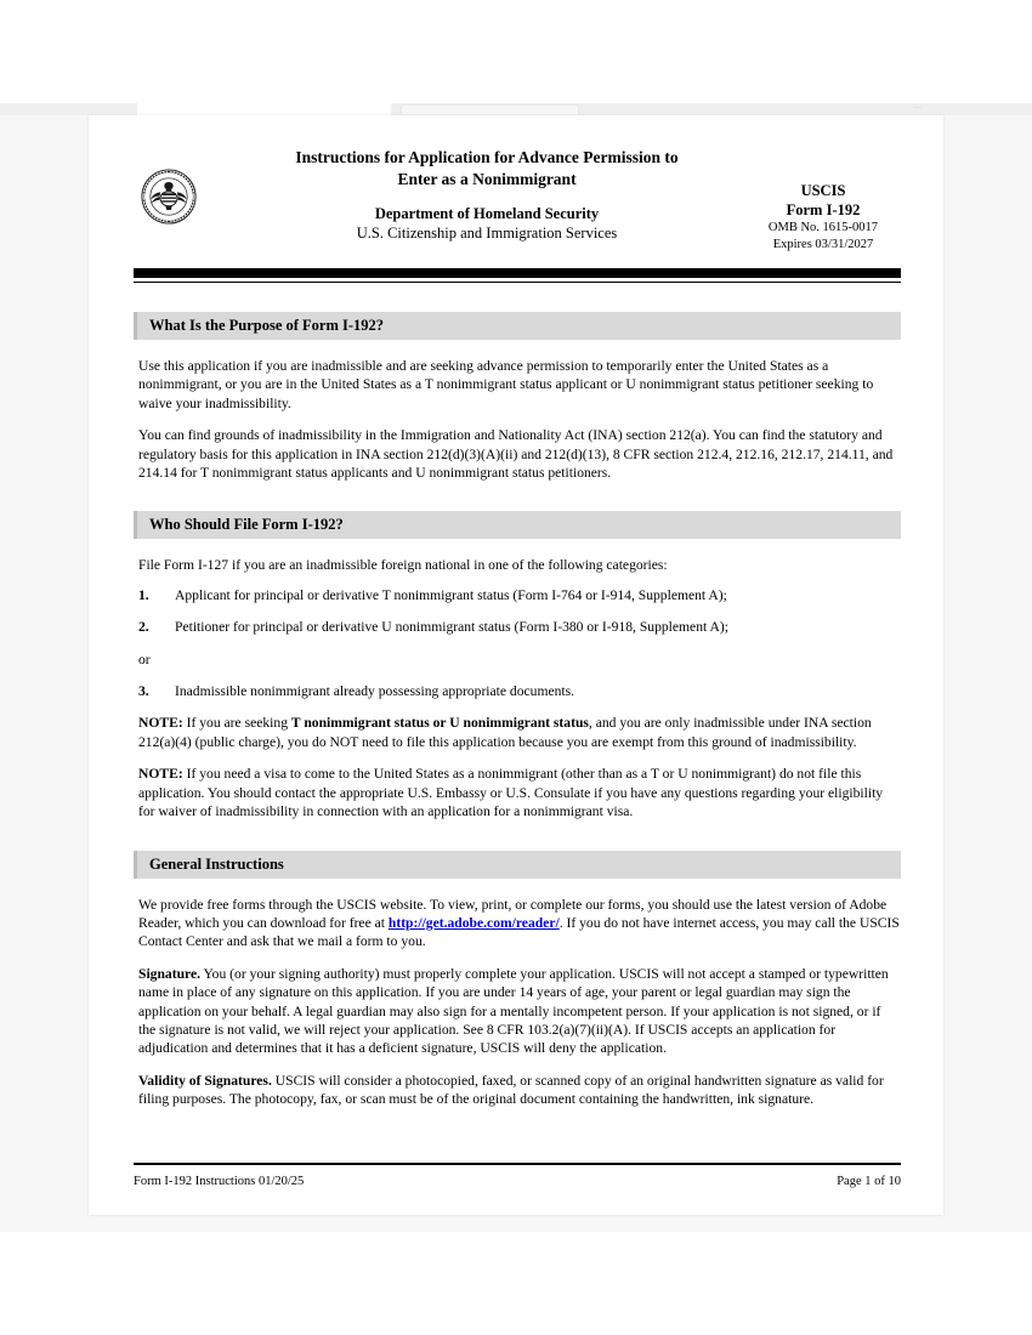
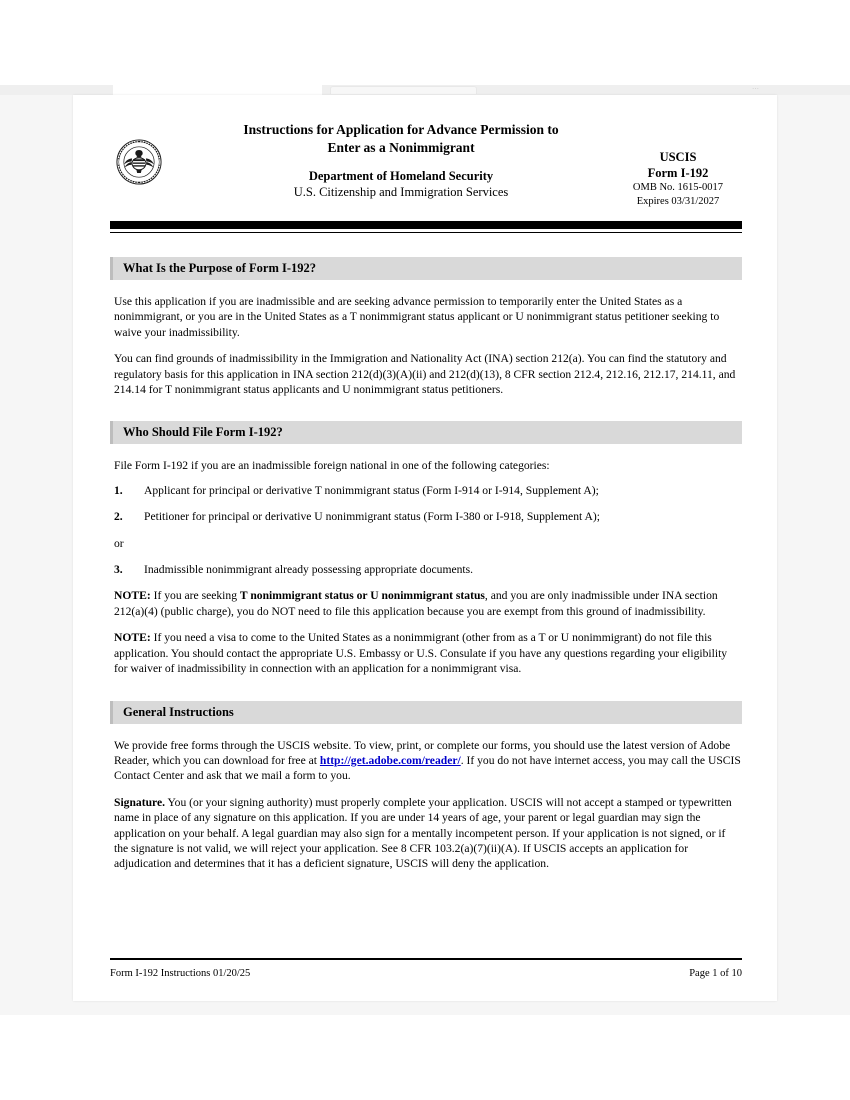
  Instructions for Application for Advance Permission to
  Enter as a Nonimmigrant
  Department of Homeland Security
  U.S. Citizenship and Immigration Services
  USCIS
  Form I-192
  OMB No. 1615-0017
  Expires 03/31/2027
  What Is the Purpose of Form I-192?
  Use this application if you are inadmissible and are seeking advance permission to temporarily enter the United States as a nonimmigrant, or you are in the United States as a T nonimmigrant status applicant or U nonimmigrant status petitioner seeking to waive your inadmissibility.
  You can find grounds of inadmissibility in the Immigration and Nationality Act (INA) section 212(a). You can find the statutory and regulatory basis for this application in INA section 212(d)(3)(A)(ii) and 212(d)(13), 8 CFR section 212.4, 212.16, 212.17, 214.11, and 214.14 for T nonimmigrant status applicants and U nonimmigrant status petitioners.
  Who Should File Form I-192?
- File Form I-127 if you are an inadmissible foreign national in one of the following categories:
+ File Form I-192 if you are an inadmissible foreign national in one of the following categories:
  1.
- Applicant for principal or derivative T nonimmigrant status (Form I-764 or I-914, Supplement A);
+ Applicant for principal or derivative T nonimmigrant status (Form I-914 or I-914, Supplement A);
  2.
  Petitioner for principal or derivative U nonimmigrant status (Form I-380 or I-918, Supplement A);
  or
  3.
  Inadmissible nonimmigrant already possessing appropriate documents.
  NOTE: If you are seeking T nonimmigrant status or U nonimmigrant status, and you are only inadmissible under INA section 212(a)(4) (public charge), you do NOT need to file this application because you are exempt from this ground of inadmissibility.
- NOTE: If you need a visa to come to the United States as a nonimmigrant (other than as a T or U nonimmigrant) do not file this application. You should contact the appropriate U.S. Embassy or U.S. Consulate if you have any questions regarding your eligibility for waiver of inadmissibility in connection with an application for a nonimmigrant visa.
+ NOTE: If you need a visa to come to the United States as a nonimmigrant (other from as a T or U nonimmigrant) do not file this application. You should contact the appropriate U.S. Embassy or U.S. Consulate if you have any questions regarding your eligibility for waiver of inadmissibility in connection with an application for a nonimmigrant visa.
  General Instructions
  We provide free forms through the USCIS website. To view, print, or complete our forms, you should use the latest version of Adobe Reader, which you can download for free at http://get.adobe.com/reader/. If you do not have internet access, you may call the USCIS Contact Center and ask that we mail a form to you.
  Signature. You (or your signing authority) must properly complete your application. USCIS will not accept a stamped or typewritten name in place of any signature on this application. If you are under 14 years of age, your parent or legal guardian may sign the application on your behalf. A legal guardian may also sign for a mentally incompetent person. If your application is not signed, or if the signature is not valid, we will reject your application. See 8 CFR 103.2(a)(7)(ii)(A). If USCIS accepts an application for adjudication and determines that it has a deficient signature, USCIS will deny the application.
- Validity of Signatures. USCIS will consider a photocopied, faxed, or scanned copy of an original handwritten signature as valid for filing purposes. The photocopy, fax, or scan must be of the original document containing the handwritten, ink signature.
  Form I-192 Instructions 01/20/25
  Page 1 of 10
